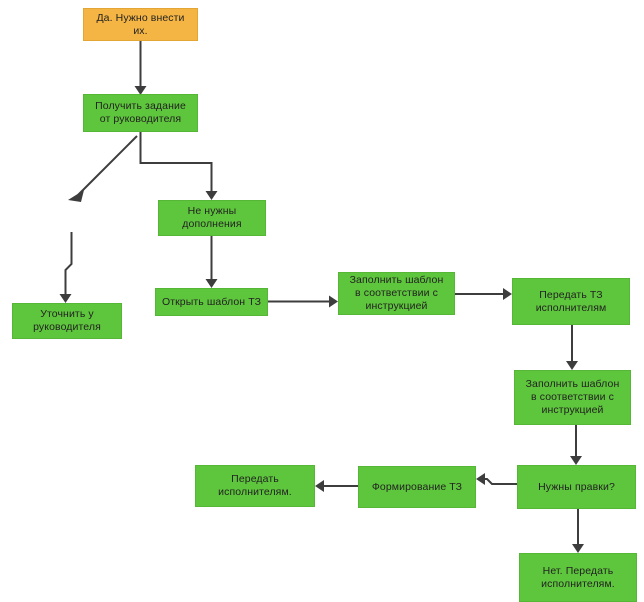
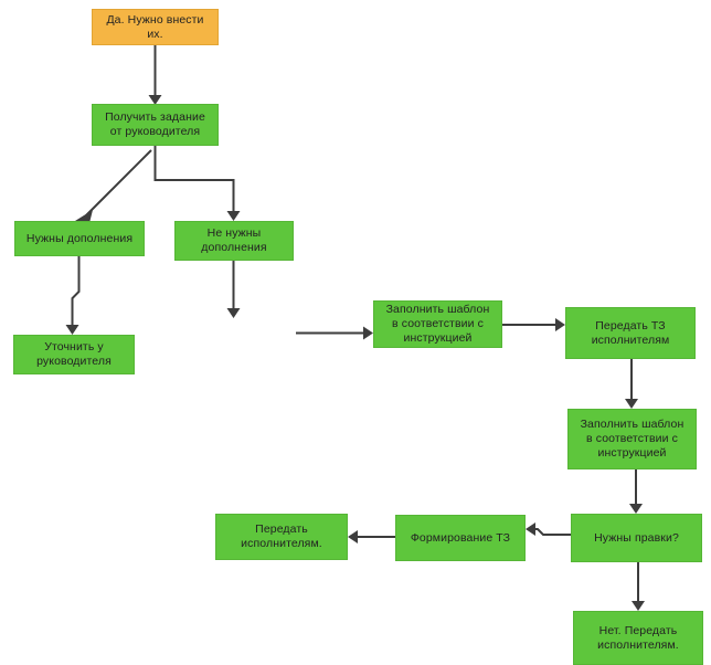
  Да. Нужно внести их.
  Получить задание
  от руководителя
+ Нужны дополнения
  Не нужны
  дополнения
  Уточнить у
  руководителя
- Открыть шаблон ТЗ
  Заполнить шаблон
  в соответствии с
  инструкцией
  Передать ТЗ
  исполнителям
  Заполнить шаблон
  в соответствии с
  инструкцией
  Нужны правки?
  Формирование ТЗ
  Передать
  исполнителям.
  Нет. Передать
  исполнителям.
